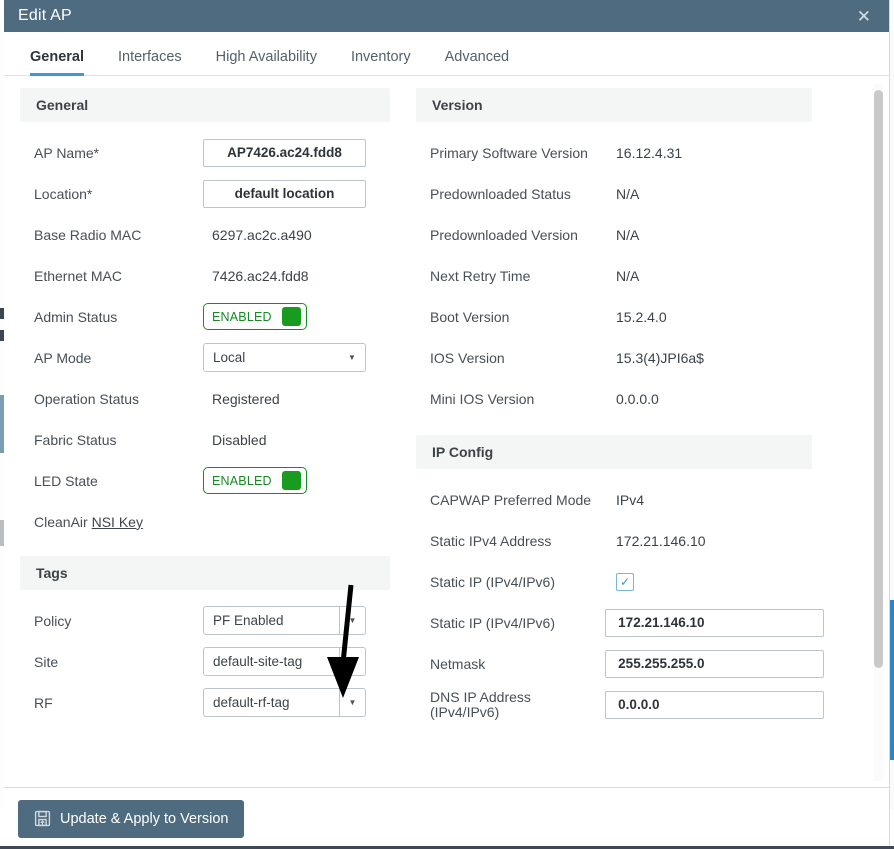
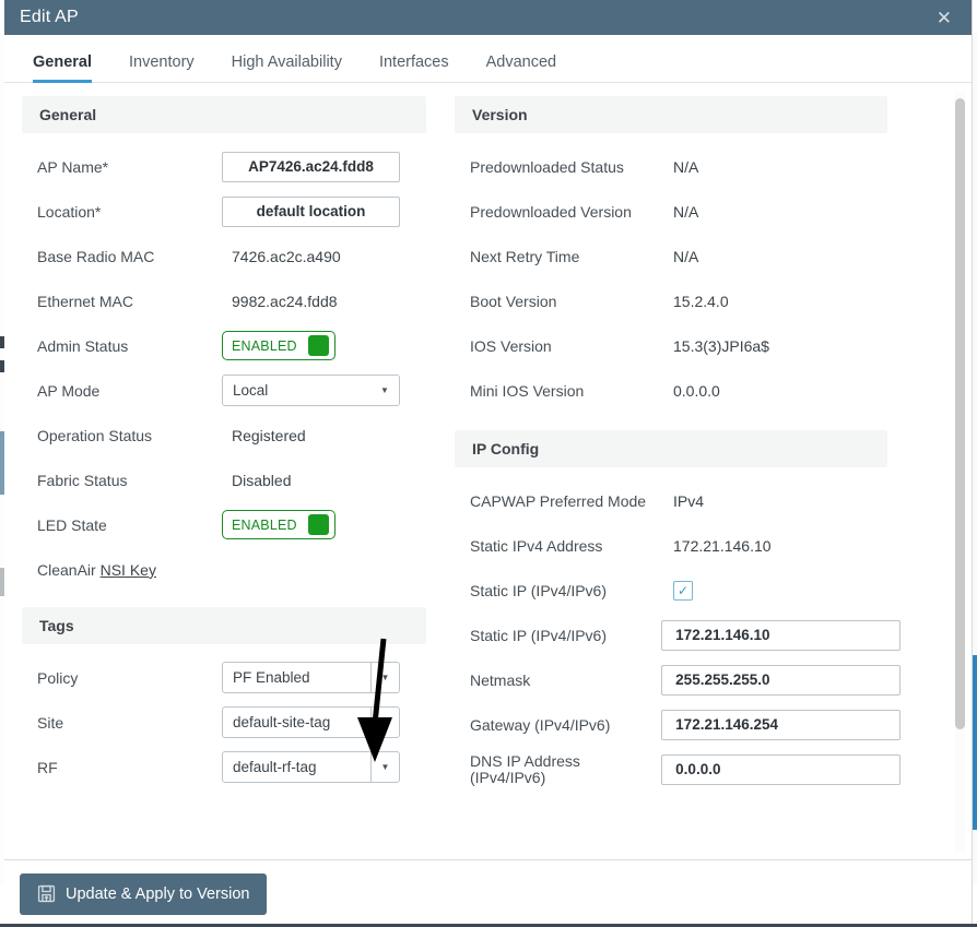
  Edit AP
  ✕
  General
- Interfaces
+ Inventory
  High Availability
- Inventory
+ Interfaces
  Advanced
  General
  AP Name*
  AP7426.ac24.fdd8
  Location*
  default location
  Base Radio MAC
- 6297.ac2c.a490
+ 7426.ac2c.a490
  Ethernet MAC
- 7426.ac24.fdd8
+ 9982.ac24.fdd8
  Admin Status
  ENABLED
  AP Mode
  Local
  ▼
  Operation Status
  Registered
  Fabric Status
  Disabled
  LED State
  ENABLED
  CleanAir NSI Key
  Tags
  Policy
  PF Enabled
  ▼
  Site
  default-site-tag
  RF
  default-rf-tag
  ▼
  Version
- Primary Software Version
- 16.12.4.31
  Predownloaded Status
  N/A
  Predownloaded Version
  N/A
  Next Retry Time
  N/A
  Boot Version
  15.2.4.0
  IOS Version
- 15.3(4)JPI6a$
+ 15.3(3)JPI6a$
  Mini IOS Version
  0.0.0.0
  IP Config
  CAPWAP Preferred Mode
  IPv4
  Static IPv4 Address
  172.21.146.10
  Static IP (IPv4/IPv6)
  ✓
  Static IP (IPv4/IPv6)
  172.21.146.10
  Netmask
  255.255.255.0
+ Gateway (IPv4/IPv6)
+ 172.21.146.254
  DNS IP Address
  (IPv4/IPv6)
  0.0.0.0
  Update & Apply to Version
